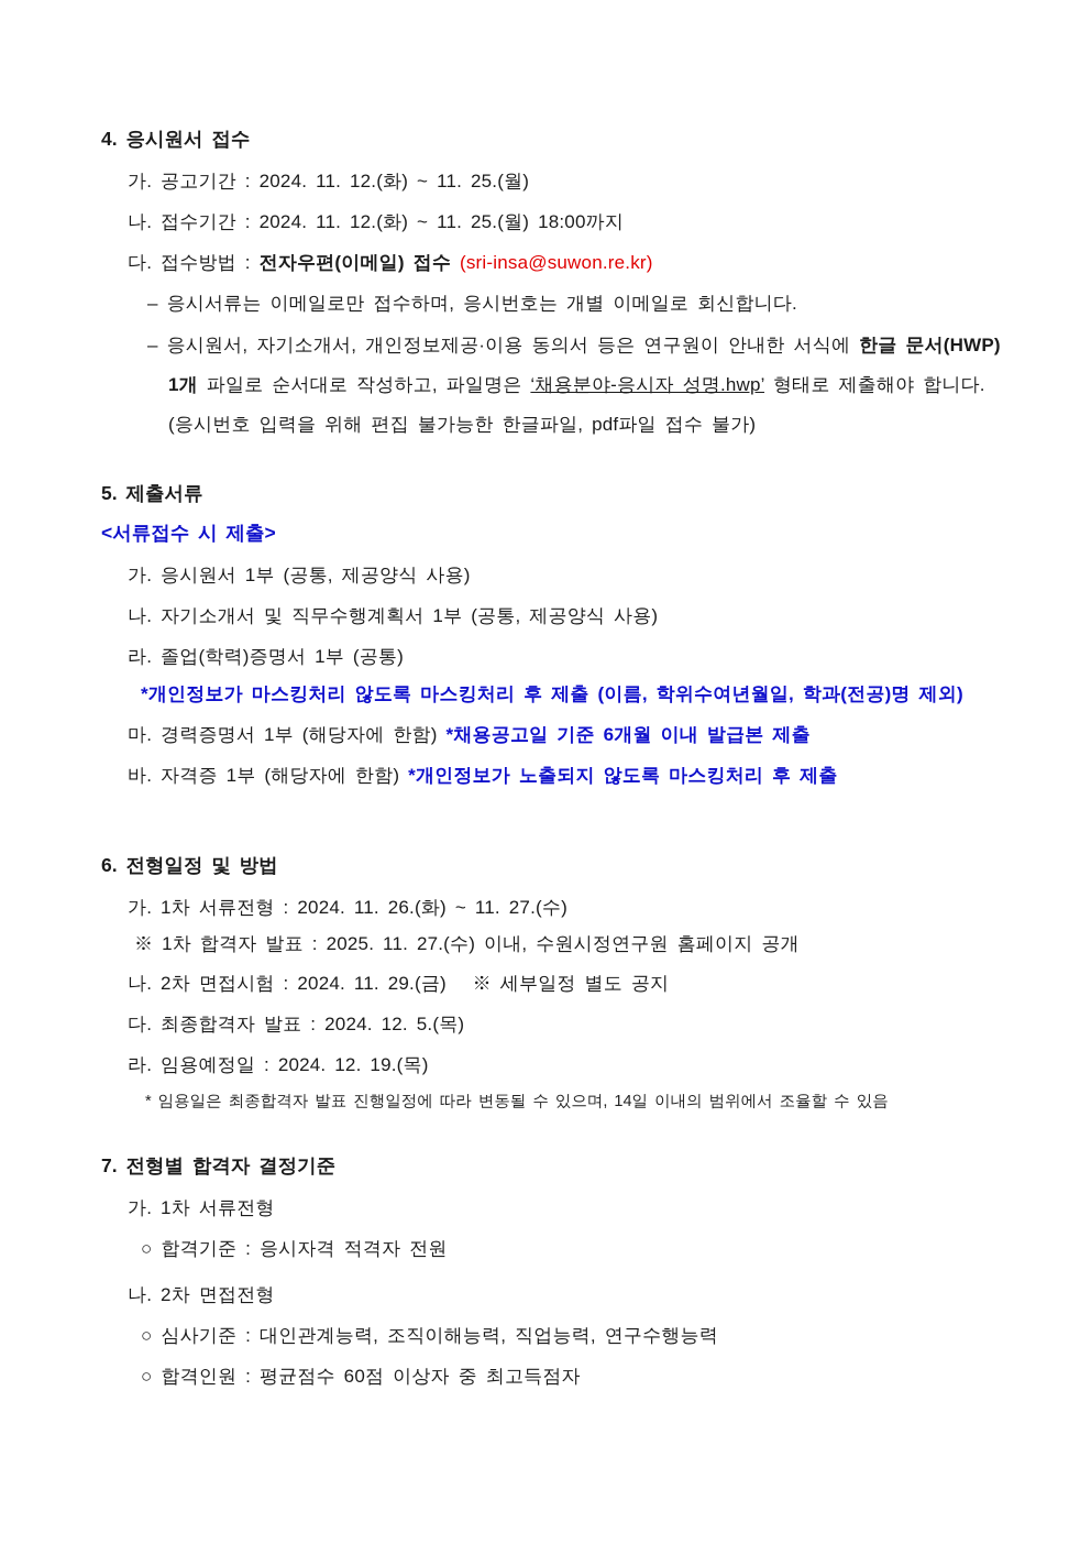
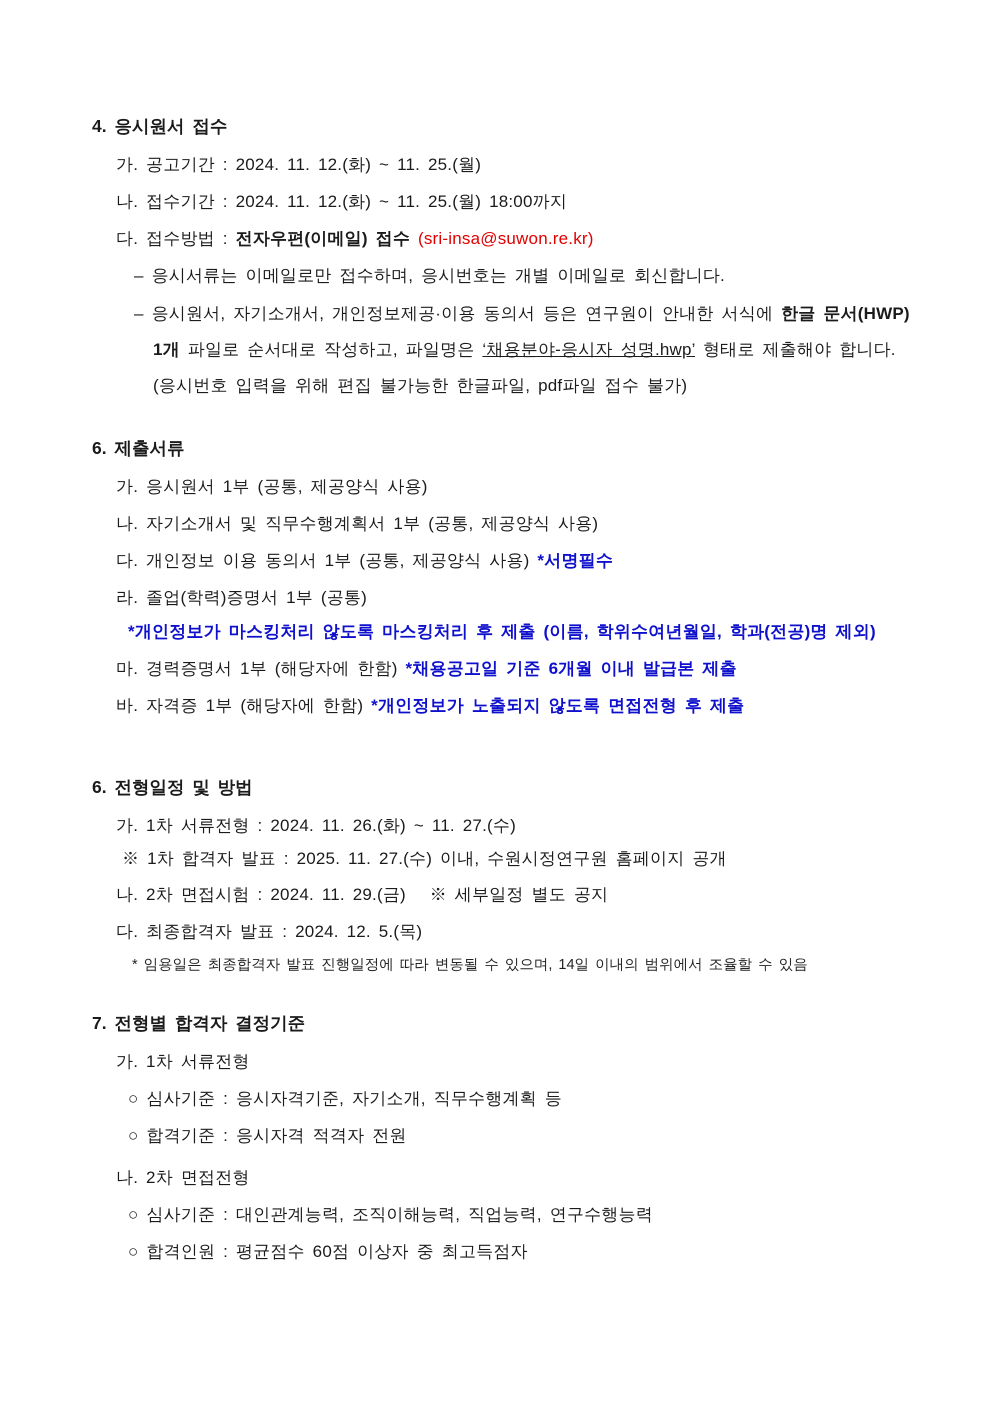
  4. 응시원서 접수
  가. 공고기간 : 2024. 11. 12.(화) ~ 11. 25.(월)
  나. 접수기간 : 2024. 11. 12.(화) ~ 11. 25.(월) 18:00까지
  다. 접수방법 : 전자우편(이메일) 접수 (sri-insa@suwon.re.kr)
  – 응시서류는 이메일로만 접수하며, 응시번호는 개별 이메일로 회신합니다.
  – 응시원서, 자기소개서, 개인정보제공·이용 동의서 등은 연구원이 안내한 서식에 한글 문서(HWP) 1개 파일로 순서대로 작성하고, 파일명은 ‘채용분야-응시자 성명.hwp’ 형태로 제출해야 합니다.(응시번호 입력을 위해 편집 불가능한 한글파일, pdf파일 접수 불가)
- 5. 제출서류
+ 6. 제출서류
- <서류접수 시 제출>
  가. 응시원서 1부 (공통, 제공양식 사용)
  나. 자기소개서 및 직무수행계획서 1부 (공통, 제공양식 사용)
+ 다. 개인정보 이용 동의서 1부 (공통, 제공양식 사용) *서명필수
  라. 졸업(학력)증명서 1부 (공통)
  *개인정보가 마스킹처리 않도록 마스킹처리 후 제출 (이름, 학위수여년월일, 학과(전공)명 제외)
  마. 경력증명서 1부 (해당자에 한함) *채용공고일 기준 6개월 이내 발급본 제출
- 바. 자격증 1부 (해당자에 한함) *개인정보가 노출되지 않도록 마스킹처리 후 제출
+ 바. 자격증 1부 (해당자에 한함) *개인정보가 노출되지 않도록 면접전형 후 제출
  6. 전형일정 및 방법
  가. 1차 서류전형 : 2024. 11. 26.(화) ~ 11. 27.(수)
  ※ 1차 합격자 발표 : 2025. 11. 27.(수) 이내, 수원시정연구원 홈페이지 공개
  나. 2차 면접시험 : 2024. 11. 29.(금) ※ 세부일정 별도 공지
  다. 최종합격자 발표 : 2024. 12. 5.(목)
- 라. 임용예정일 : 2024. 12. 19.(목)
  * 임용일은 최종합격자 발표 진행일정에 따라 변동될 수 있으며, 14일 이내의 범위에서 조율할 수 있음
  7. 전형별 합격자 결정기준
  가. 1차 서류전형
+ ○ 심사기준 : 응시자격기준, 자기소개, 직무수행계획 등
  ○ 합격기준 : 응시자격 적격자 전원
  나. 2차 면접전형
  ○ 심사기준 : 대인관계능력, 조직이해능력, 직업능력, 연구수행능력
  ○ 합격인원 : 평균점수 60점 이상자 중 최고득점자
